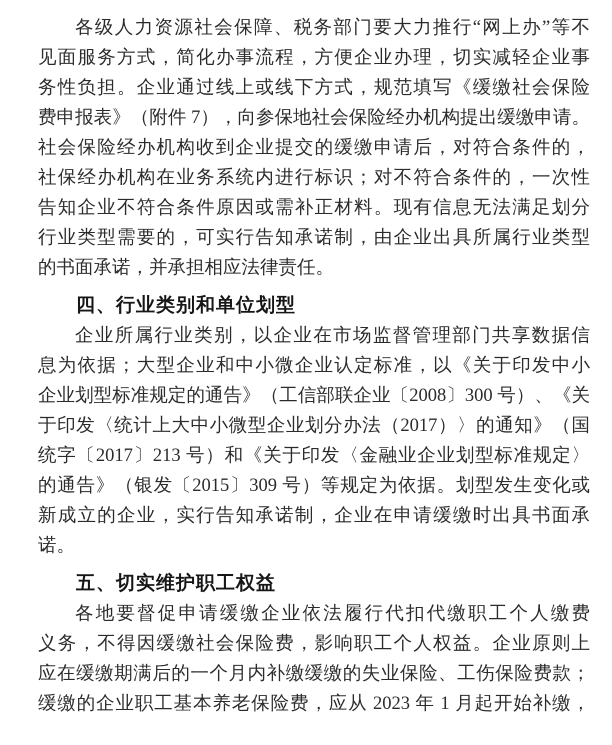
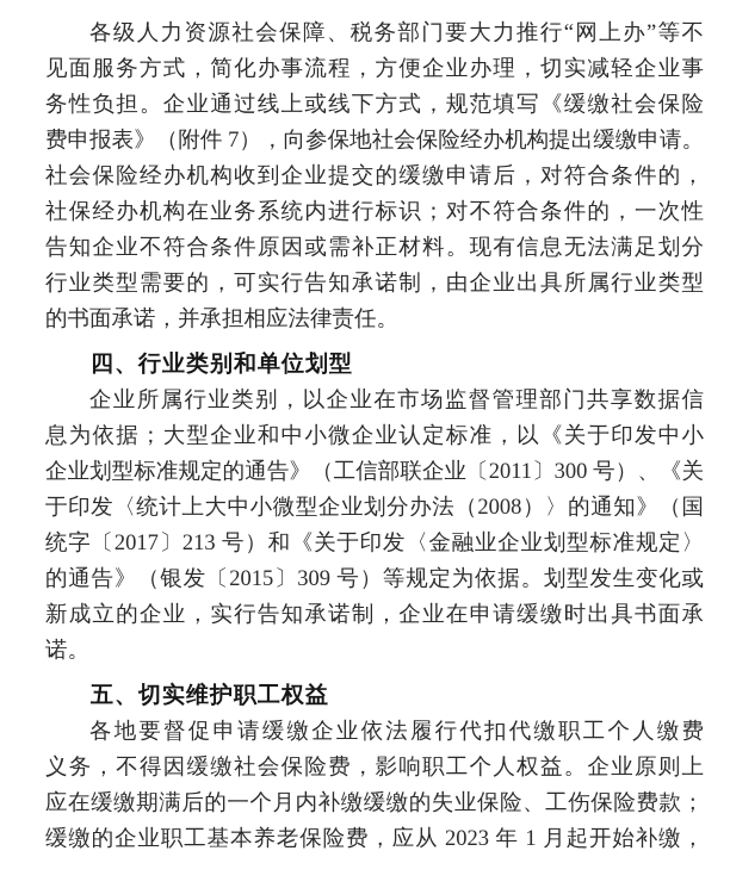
  各级人力资源社会保障、税务部门要大力推行“网上办”等不
  见面服务方式，简化办事流程，方便企业办理，切实减轻企业事
  务性负担。企业通过线上或线下方式，规范填写《缓缴社会保险
  费申报表》（附件 7），向参保地社会保险经办机构提出缓缴申请。
  社会保险经办机构收到企业提交的缓缴申请后，对符合条件的，
  社保经办机构在业务系统内进行标识；对不符合条件的，一次性
  告知企业不符合条件原因或需补正材料。现有信息无法满足划分
  行业类型需要的，可实行告知承诺制，由企业出具所属行业类型
  的书面承诺，并承担相应法律责任。
  四、行业类别和单位划型
  企业所属行业类别，以企业在市场监督管理部门共享数据信
  息为依据；大型企业和中小微企业认定标准，以《关于印发中小
- 企业划型标准规定的通告》（工信部联企业〔2008〕300 号）、《关
+ 企业划型标准规定的通告》（工信部联企业〔2011〕300 号）、《关
- 于印发〈统计上大中小微型企业划分办法（2017）〉的通知》（国
+ 于印发〈统计上大中小微型企业划分办法（2008）〉的通知》（国
  统字〔2017〕213 号）和《关于印发〈金融业企业划型标准规定〉
  的通告》（银发〔2015〕309 号）等规定为依据。划型发生变化或
  新成立的企业，实行告知承诺制，企业在申请缓缴时出具书面承
  诺。
  五、切实维护职工权益
  各地要督促申请缓缴企业依法履行代扣代缴职工个人缴费
  义务，不得因缓缴社会保险费，影响职工个人权益。企业原则上
  应在缓缴期满后的一个月内补缴缓缴的失业保险、工伤保险费款；
  缓缴的企业职工基本养老保险费，应从 2023 年 1 月起开始补缴，
